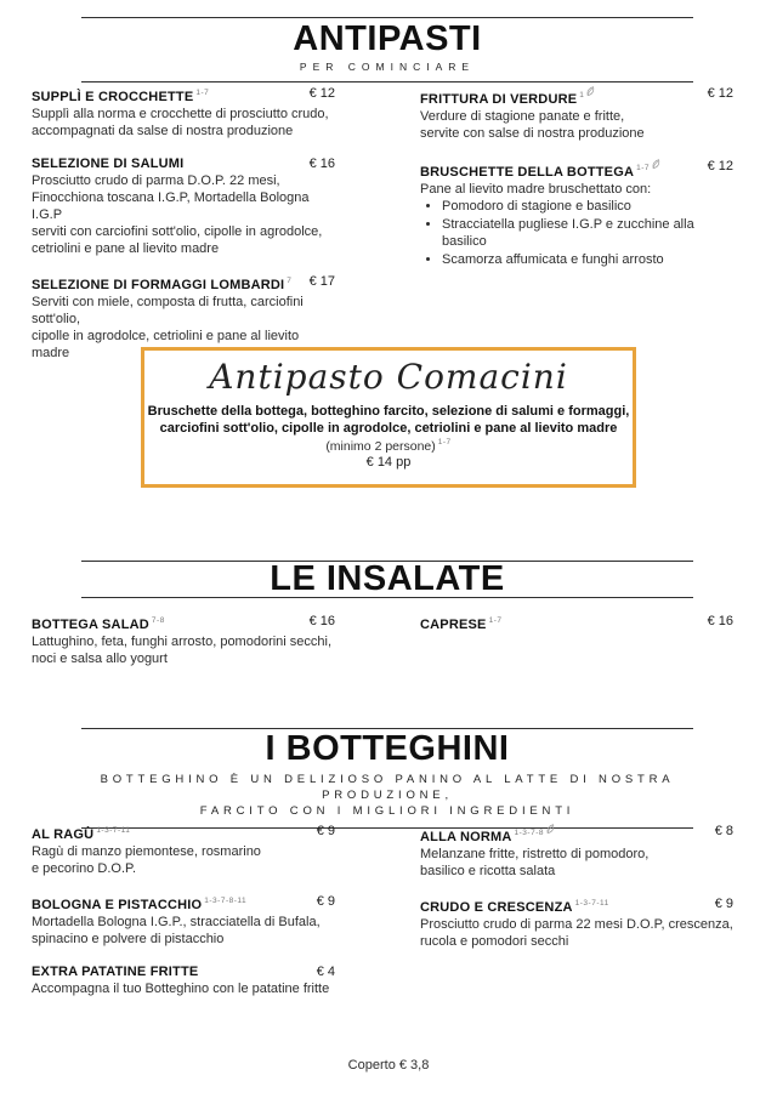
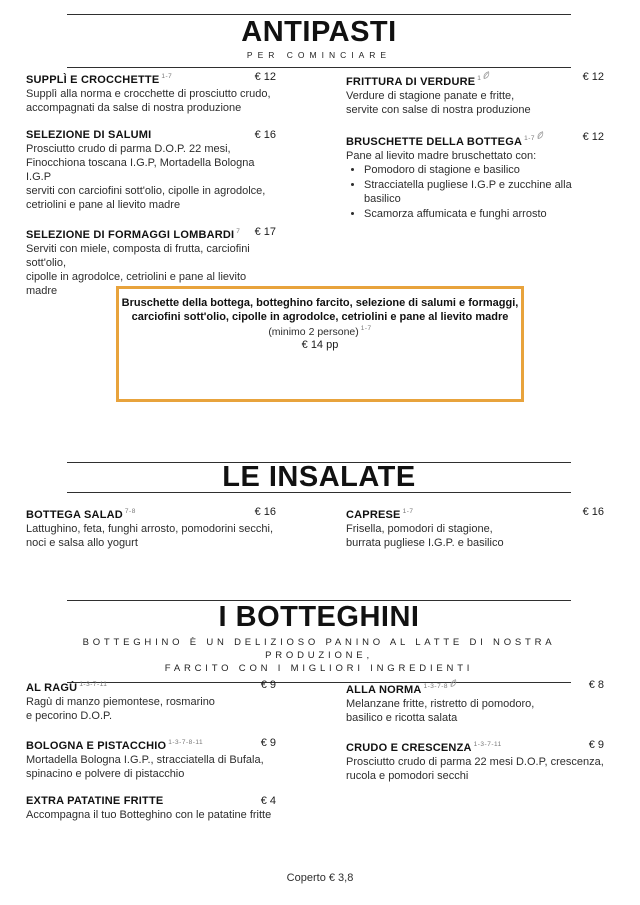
  ANTIPASTI
  PER COMINCIARE
  SUPPLÌ E CROCCHETTE
  € 12
  Supplì alla norma e crocchette di prosciutto crudo,
  accompagnati da salse di nostra produzione
  SELEZIONE DI SALUMI
  € 16
  Prosciutto crudo di parma D.O.P. 22 mesi,
  Finocchiona toscana I.G.P, Mortadella Bologna I.G.P
  serviti con carciofini sott'olio, cipolle in agrodolce,
  cetriolini e pane al lievito madre
  SELEZIONE DI FORMAGGI LOMBARDI
  € 17
  Serviti con miele, composta di frutta, carciofini sott'olio,
  cipolle in agrodolce, cetriolini e pane al lievito madre
  FRITTURA DI VERDURE
  € 12
  Verdure di stagione panate e fritte,
  servite con salse di nostra produzione
  BRUSCHETTE DELLA BOTTEGA
  € 12
  Pane al lievito madre bruschettato con:
  Pomodoro di stagione e basilico
  Stracciatella pugliese I.G.P e zucchine alla basilico
  Scamorza affumicata e funghi arrosto
- Antipasto Comacini
  Bruschette della bottega, botteghino farcito, selezione di salumi e formaggi,
  carciofini sott'olio, cipolle in agrodolce, cetriolini e pane al lievito madre
  (minimo 2 persone)
  € 14 pp
  LE INSALATE
  BOTTEGA SALAD
  € 16
  Lattughino, feta, funghi arrosto, pomodorini secchi,
  noci e salsa allo yogurt
  CAPRESE
  € 16
+ Frisella, pomodori di stagione,
+ burrata pugliese I.G.P. e basilico
  I BOTTEGHINI
  BOTTEGHINO È UN DELIZIOSO PANINO AL LATTE DI NOSTRA PRODUZIONE,
  FARCITO CON I MIGLIORI INGREDIENTI
  € 9
  Ragù di manzo piemontese, rosmarino
  e pecorino D.O.P.
  € 9
  Mortadella Bologna I.G.P., stracciatella di Bufala,
  spinacino e polvere di pistacchio
  EXTRA PATATINE FRITTE
  € 4
  Accompagna il tuo Botteghino con le patatine fritte
  € 8
  Melanzane fritte, ristretto di pomodoro,
  basilico e ricotta salata
  € 9
  Prosciutto crudo di parma 22 mesi D.O.P, crescenza,
  rucola e pomodori secchi
  Coperto € 3,8
